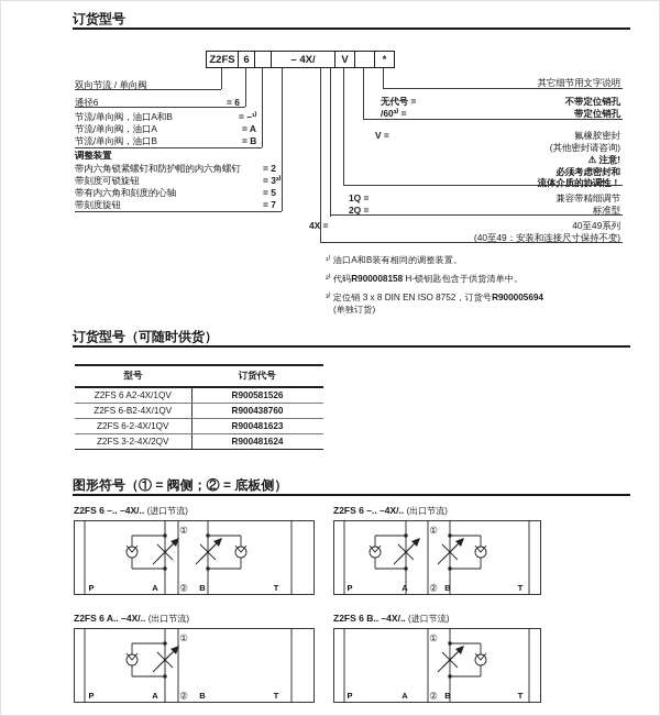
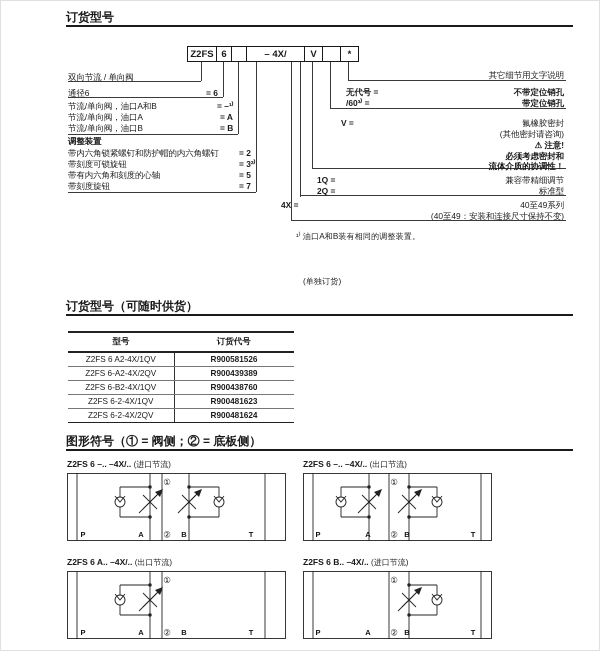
  订货型号
  Z2FS
  6
  – 4X/
  V
  *
  双向节流 / 单向阀
  通径6
  = 6
  节流/单向阀，油口A和B
  = –¹⁾
  节流/单向阀，油口A
  = A
  节流/单向阀，油口B
  = B
  调整装置
  带内六角锁紧螺钉和防护帽的内六角螺钉
  = 2
  带刻度可锁旋钮
  = 3²⁾
  带有内六角和刻度的心轴
  = 5
  带刻度旋钮
  = 7
  其它细节用文字说明
  无代号 =
  不带定位销孔
  /60³⁾ =
  带定位销孔
  V =
  氟橡胶密封
  (其他密封请咨询)
  ⚠ 注意!
  必须考虑密封和
  流体介质的协调性！
  1Q =
  兼容带精细调节
  2Q =
  标准型
  4X =
  40至49系列
  (40至49：安装和连接尺寸保持不变)
  ¹⁾ 油口A和B装有相同的调整装置。
- ²⁾ 代码R900008158 H-锁钥匙包含于供货清单中。
- ³⁾ 定位销 3 x 8 DIN EN ISO 8752，订货号R900005694
  (单独订货)
  订货型号（可随时供货）
  型号	订货代号
  Z2FS 6 A2-4X/1QV	R900581526
+ Z2FS 6-A2-4X/2QV	R900439389
  Z2FS 6-B2-4X/1QV	R900438760
  Z2FS 6-2-4X/1QV	R900481623
- Z2FS 3-2-4X/2QV	R900481624
+ Z2FS 6-2-4X/2QV	R900481624
  图形符号（① = 阀侧；② = 底板侧）
  Z2FS 6 –.. –4X/.. (进口节流)
  Z2FS 6 –.. –4X/.. (出口节流)
  Z2FS 6 A.. –4X/.. (出口节流)
  Z2FS 6 B.. –4X/.. (进口节流)
  P
  A
  B
  T
  ①
  ②
  P
  A
  B
  T
  ①
  ②
  P
  A
  B
  T
  ①
  ②
  P
  A
  B
  T
  ①
  ②
